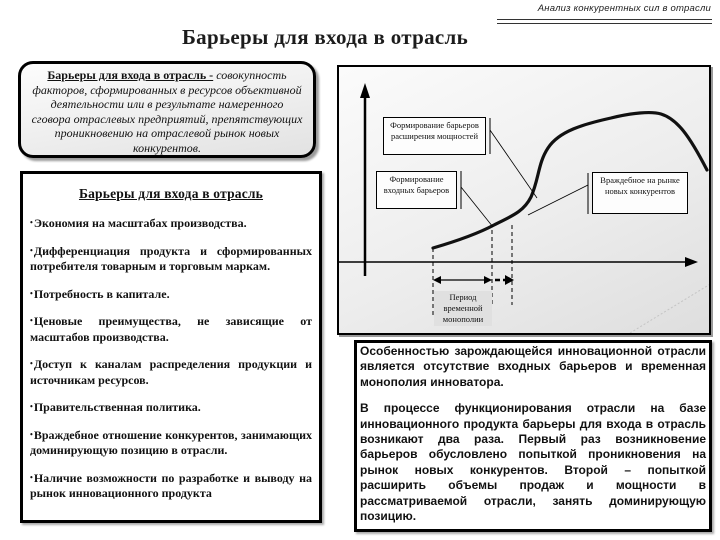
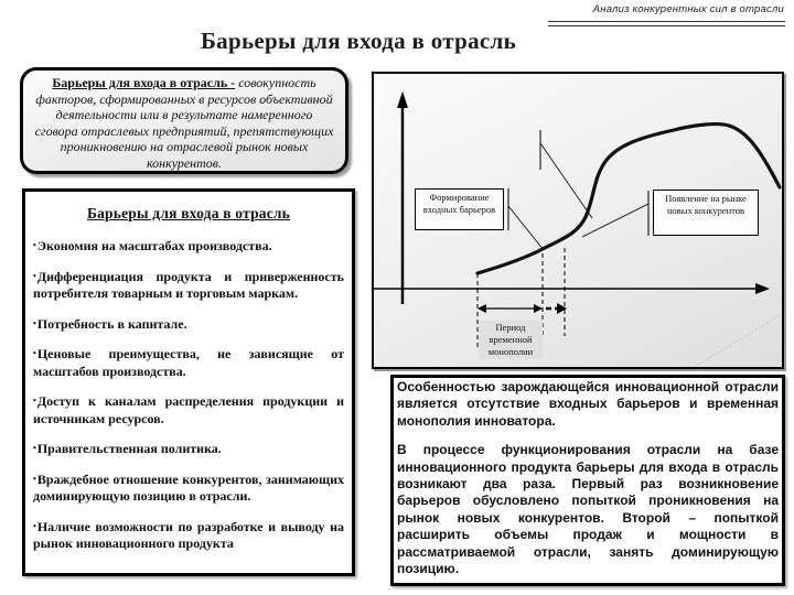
  Анализ конкурентных сил в отрасли
  Барьеры для входа в отрасль
  Барьеры для входа в отрасль - совокупность факторов, сформированных в ресурсов объективной деятельности или в результате намеренного сговора отраслевых предприятий, препятствующих проникновению на отраслевой рынок новых конкурентов.
  Барьеры для входа в отрасль
  Экономия на масштабах производства.
- Дифференциация продукта и сформированных потребителя товарным и торговым маркам.
+ Дифференциация продукта и приверженность потребителя товарным и торговым маркам.
  Потребность в капитале.
  Ценовые преимущества, не зависящие от масштабов производства.
  Доступ к каналам распределения продукции и источникам ресурсов.
  Правительственная политика.
  Враждебное отношение конкурентов, занимающих доминирующую позицию в отрасли.
  Наличие возможности по разработке и выводу на рынок инновационного продукта
- Формирование барьеров расширения мощностей
  Формирование входных барьеров
- Враждебное на рынке новых конкурентов
+ Появление на рынке новых конкурентов
  Период временной монополии
  Особенностью зарождающейся инновационной отрасли является отсутствие входных барьеров и временная монополия инноватора.
  В процессе функционирования отрасли на базе инновационного продукта барьеры для входа в отрасль возникают два раза. Первый раз возникновение барьеров обусловлено попыткой проникновения на рынок новых конкурентов. Второй – попыткой расширить объемы продаж и мощности в рассматриваемой отрасли, занять доминирующую позицию.
